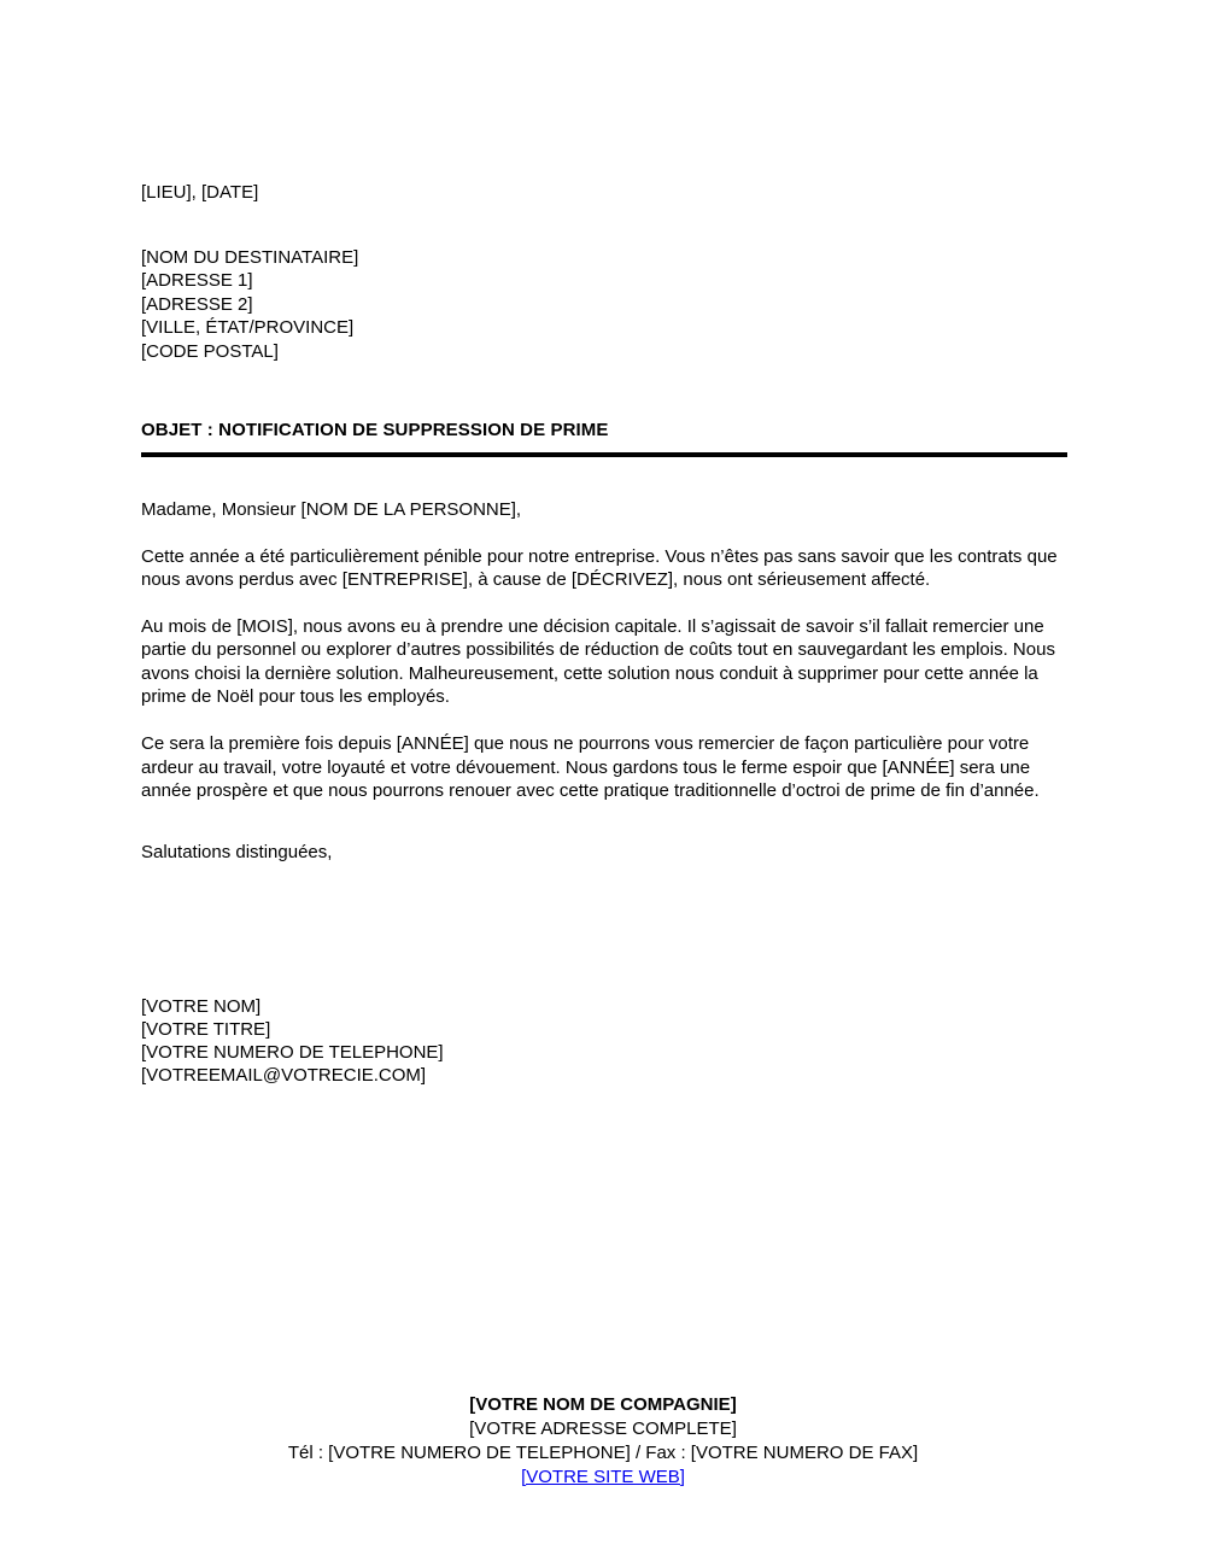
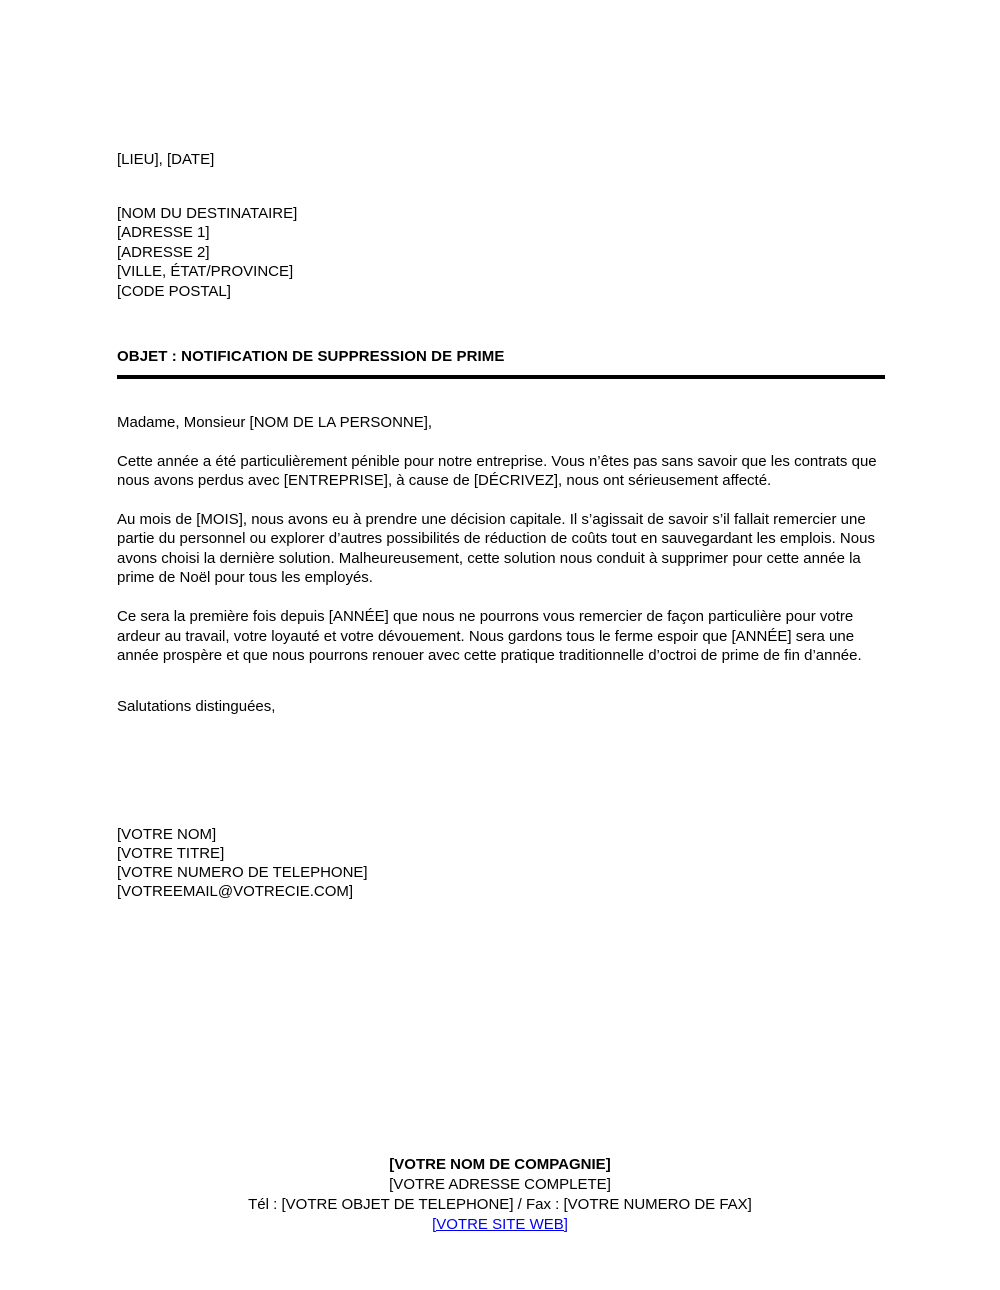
  [LIEU], [DATE]
  [NOM DU DESTINATAIRE]
  [ADRESSE 1]
  [ADRESSE 2]
  [VILLE, ÉTAT/PROVINCE]
  [CODE POSTAL]
  OBJET : NOTIFICATION DE SUPPRESSION DE PRIME
  Madame, Monsieur [NOM DE LA PERSONNE],
  Cette année a été particulièrement pénible pour notre entreprise. Vous n’êtes pas sans savoir que les contrats que nous avons perdus avec [ENTREPRISE], à cause de [DÉCRIVEZ], nous ont sérieusement affecté.
  Au mois de [MOIS], nous avons eu à prendre une décision capitale. Il s’agissait de savoir s’il fallait remercier une partie du personnel ou explorer d’autres possibilités de réduction de coûts tout en sauvegardant les emplois. Nous avons choisi la dernière solution. Malheureusement, cette solution nous conduit à supprimer pour cette année la prime de Noël pour tous les employés.
  Ce sera la première fois depuis [ANNÉE] que nous ne pourrons vous remercier de façon particulière pour votre ardeur au travail, votre loyauté et votre dévouement. Nous gardons tous le ferme espoir que [ANNÉE] sera une année prospère et que nous pourrons renouer avec cette pratique traditionnelle d’octroi de prime de fin d’année.
  Salutations distinguées,
  [VOTRE NOM]
  [VOTRE TITRE]
  [VOTRE NUMERO DE TELEPHONE]
  [VOTREEMAIL@VOTRECIE.COM]
  [VOTRE NOM DE COMPAGNIE]
  [VOTRE ADRESSE COMPLETE]
- Tél : [VOTRE NUMERO DE TELEPHONE] / Fax : [VOTRE NUMERO DE FAX]
+ Tél : [VOTRE OBJET DE TELEPHONE] / Fax : [VOTRE NUMERO DE FAX]
  [VOTRE SITE WEB]
